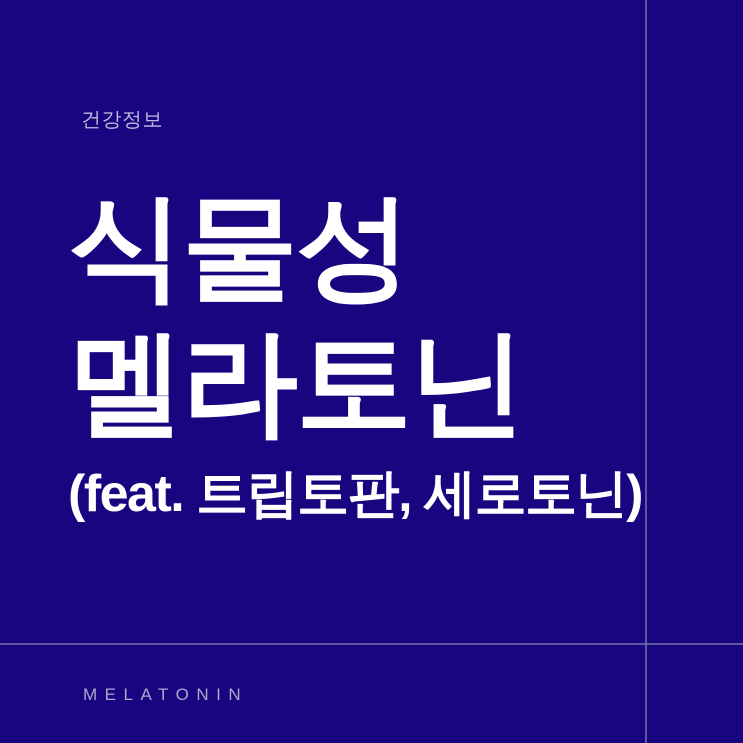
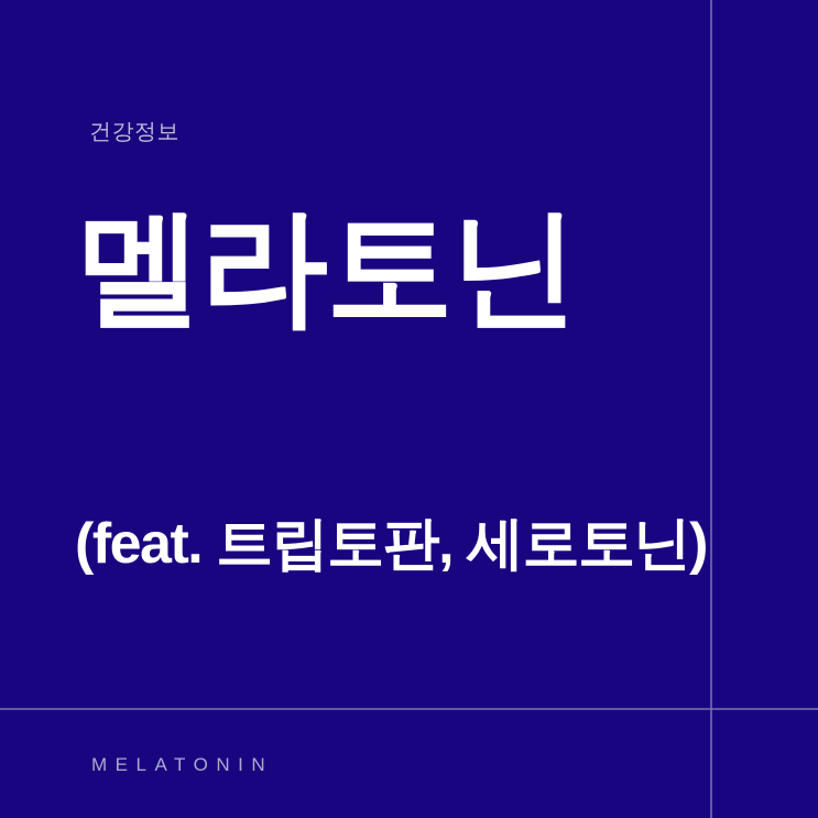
  건강정보
- 식물성
  멜라토닌
  (feat. 트립토판, 세로토닌)
  MELATONIN
